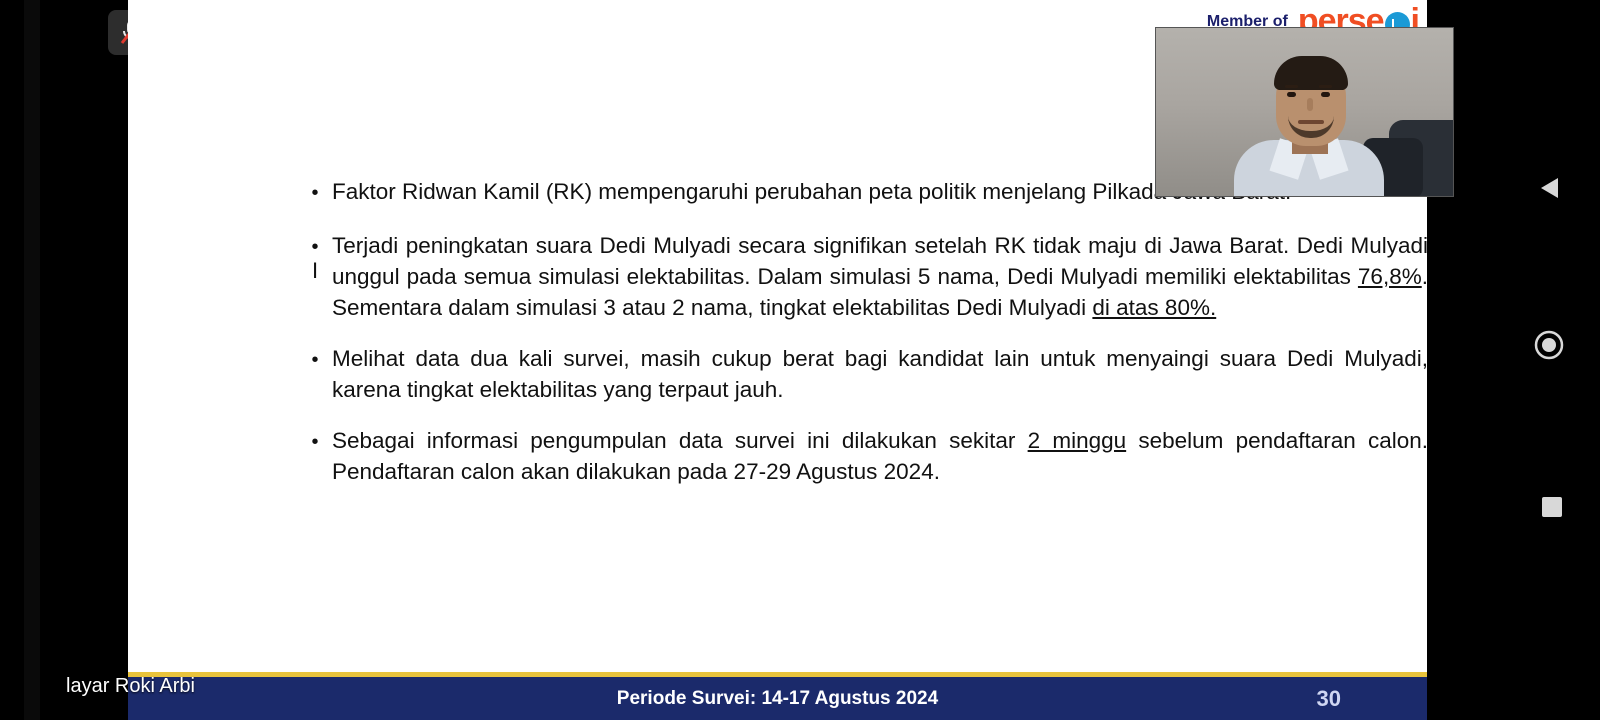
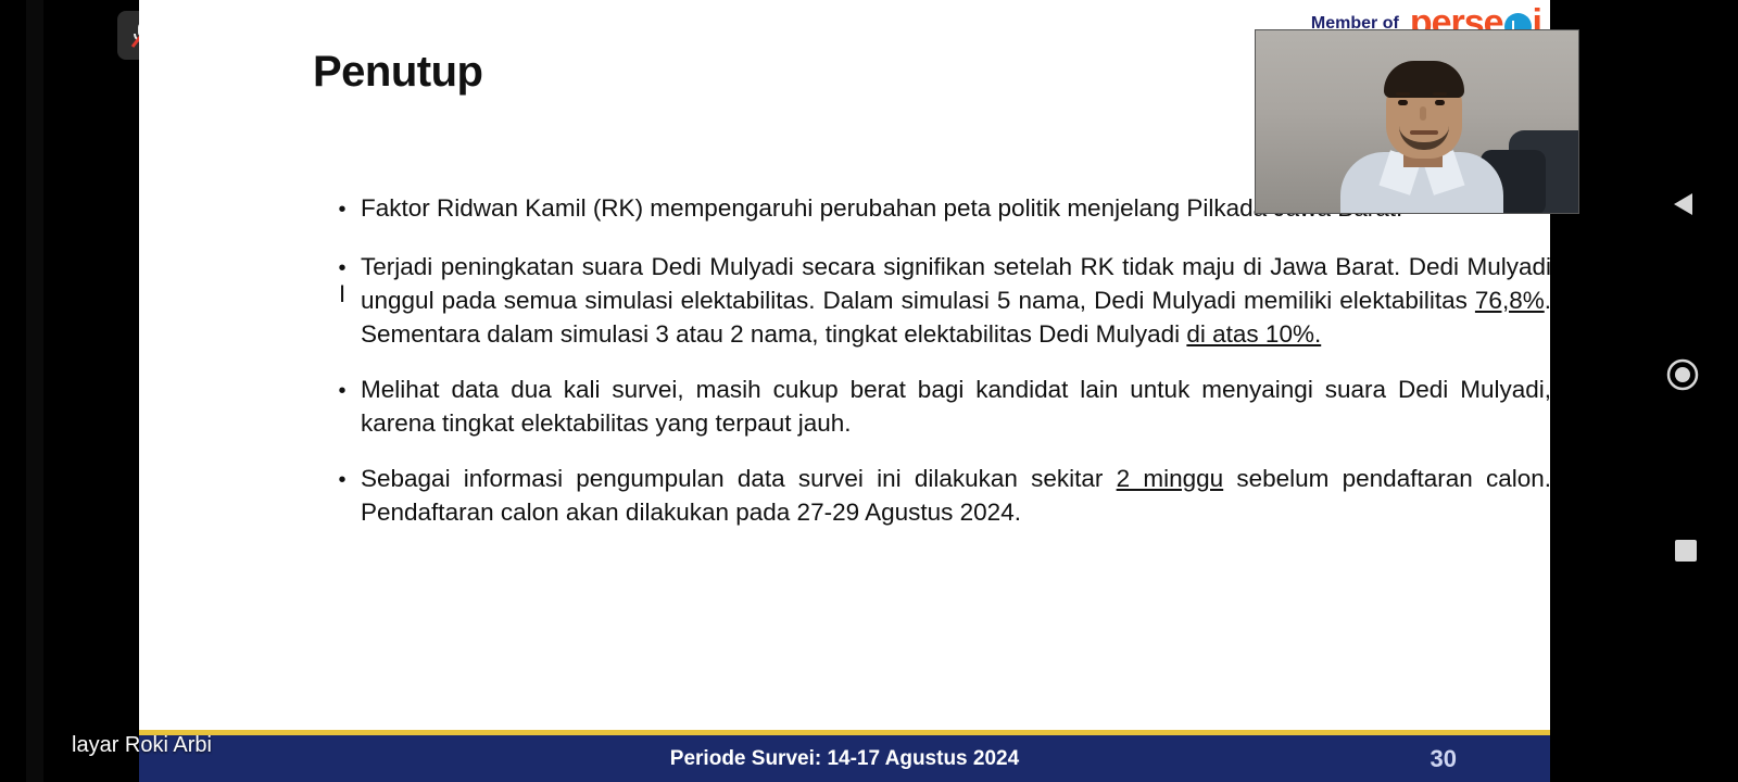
+ Penutup
  Member of
  perse
  i
  •
  Faktor Ridwan Kamil (RK) mempengaruhi perubahan peta politik menjelang Pilkad
  •
- Terjadi peningkatan suara Dedi Mulyadi secara signifikan setelah RK tidak maju di Jawa Barat. Dedi Mulyadi unggul pada semua simulasi elektabilitas. Dalam simulasi 5 nama, Dedi Mulyadi memiliki elektabilitas 76,8%. Sementara dalam simulasi 3 atau 2 nama, tingkat elektabilitas Dedi Mulyadi di atas 80%.
+ Terjadi peningkatan suara Dedi Mulyadi secara signifikan setelah RK tidak maju di Jawa Barat. Dedi Mulyadi unggul pada semua simulasi elektabilitas. Dalam simulasi 5 nama, Dedi Mulyadi memiliki elektabilitas 76,8%. Sementara dalam simulasi 3 atau 2 nama, tingkat elektabilitas Dedi Mulyadi di atas 10%.
  •
  Melihat data dua kali survei, masih cukup berat bagi kandidat lain untuk menyaingi suara Dedi Mulyadi, karena tingkat elektabilitas yang terpaut jauh.
  •
  Sebagai informasi pengumpulan data survei ini dilakukan sekitar 2 minggu sebelum pendaftaran calon. Pendaftaran calon akan dilakukan pada 27-29 Agustus 2024.
  I
  Periode Survei: 14-17 Agustus 2024
  30
  layar Roki Arbi
